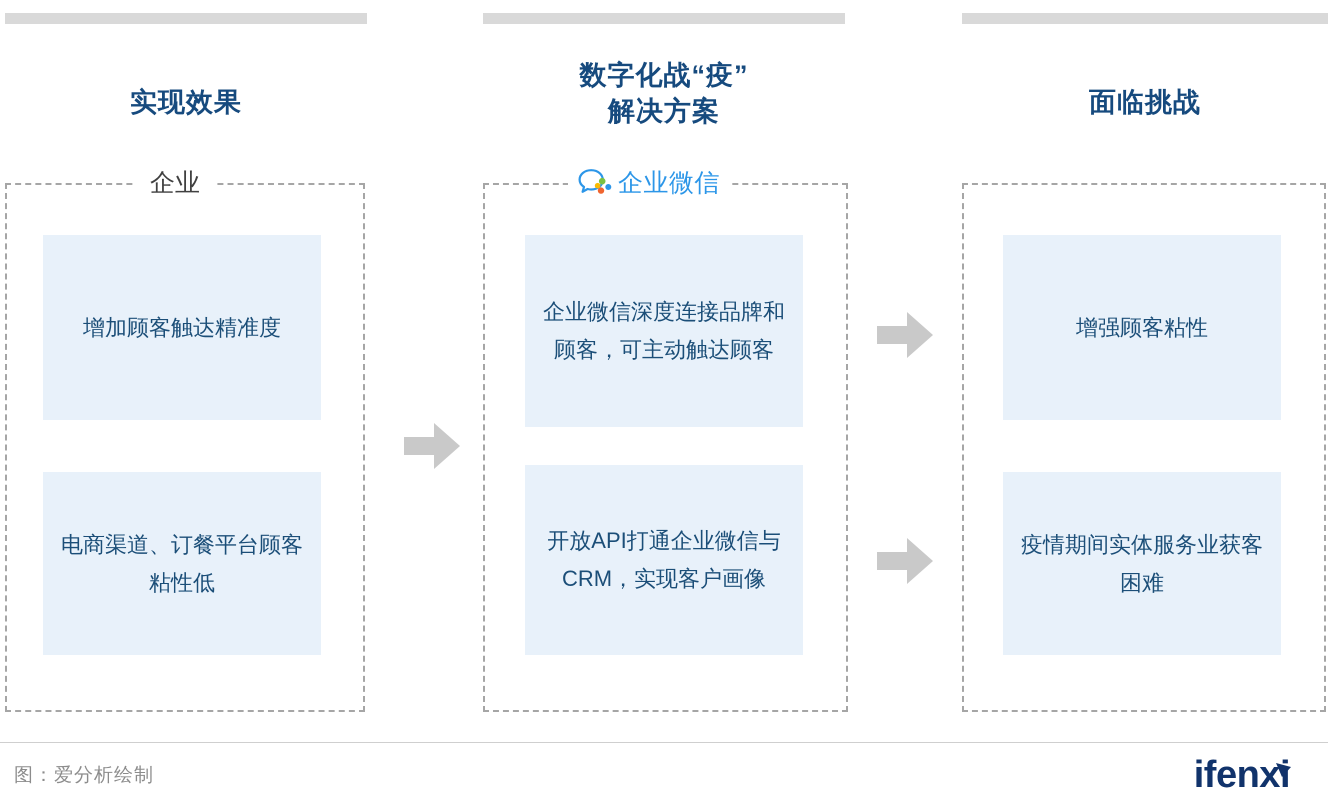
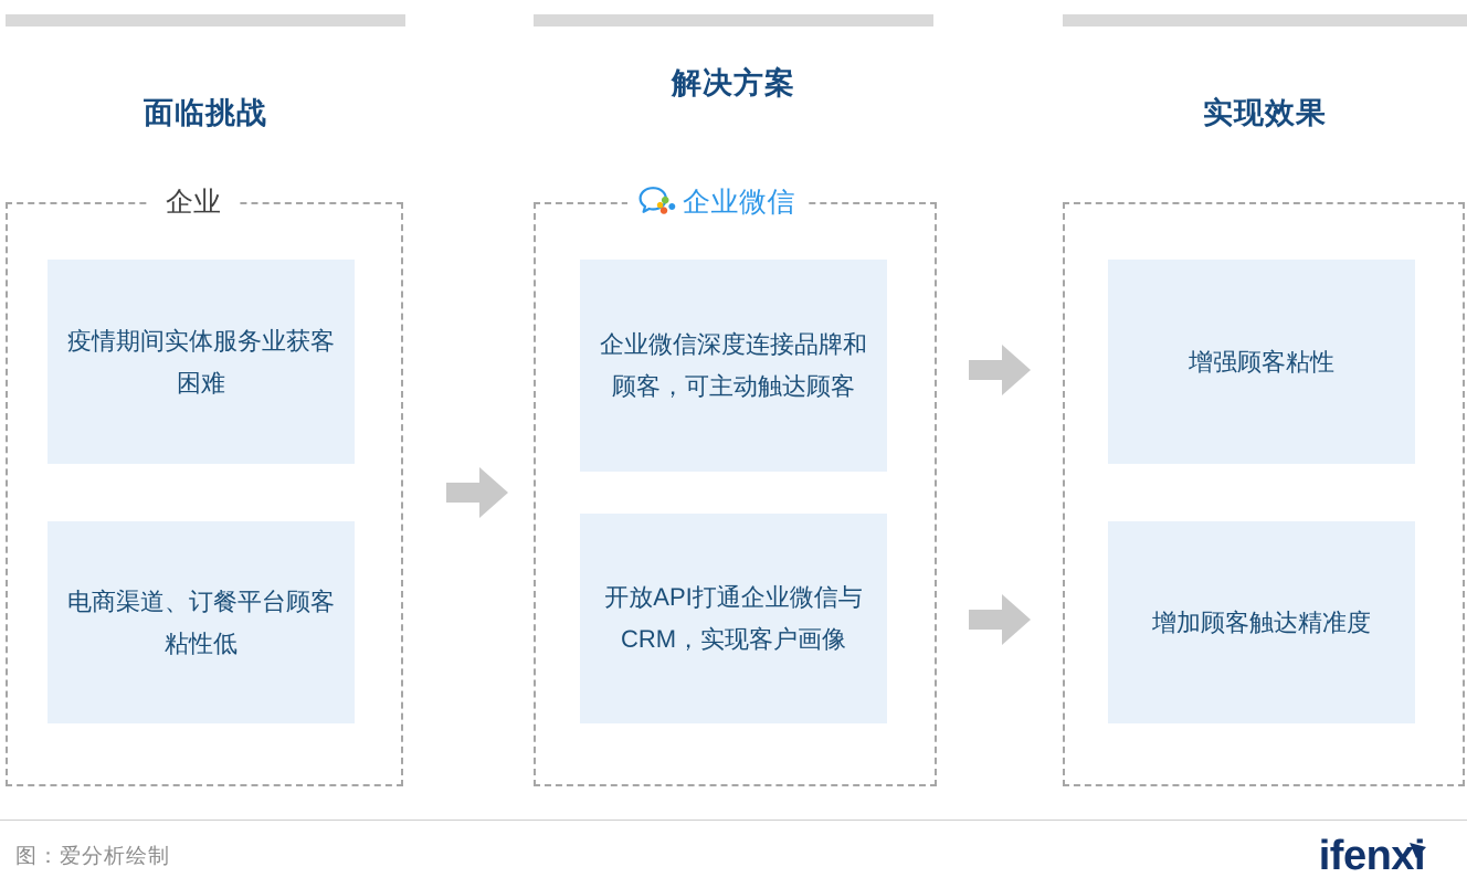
- 实现效果
+ 面临挑战
- 数字化战“疫”
  解决方案
- 面临挑战
+ 实现效果
  企业
  企业微信
- 增加顾客触达精准度
+ 疫情期间实体服务业获客困难
  电商渠道、订餐平台顾客粘性低
  企业微信深度连接品牌和顾客，可主动触达顾客
  开放API打通企业微信与CRM，实现客户画像
  增强顾客粘性
- 疫情期间实体服务业获客困难
+ 增加顾客触达精准度
  图：爱分析绘制
  ifenxi
